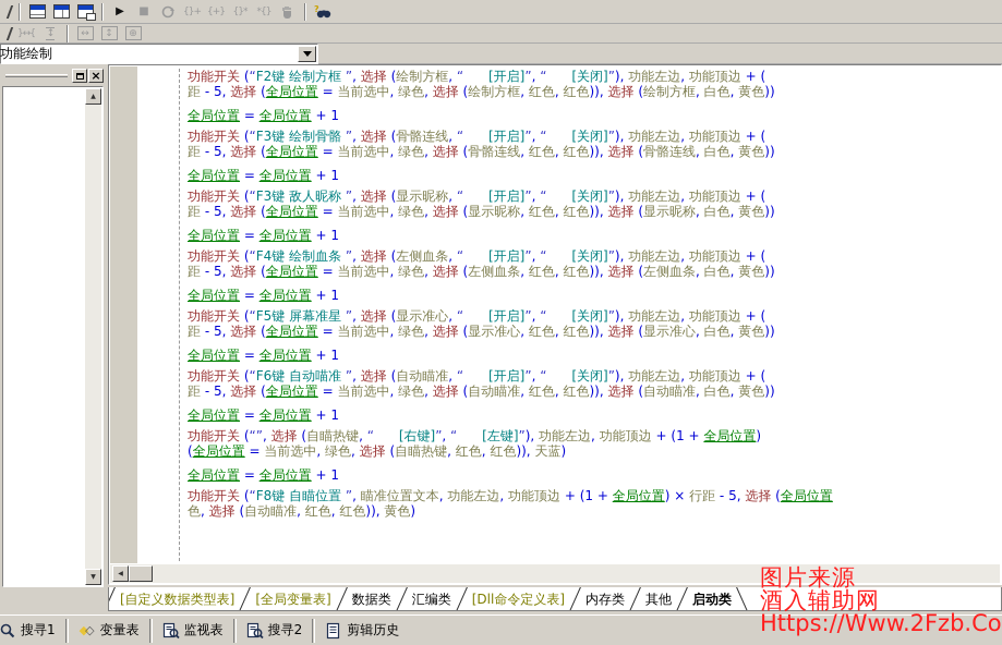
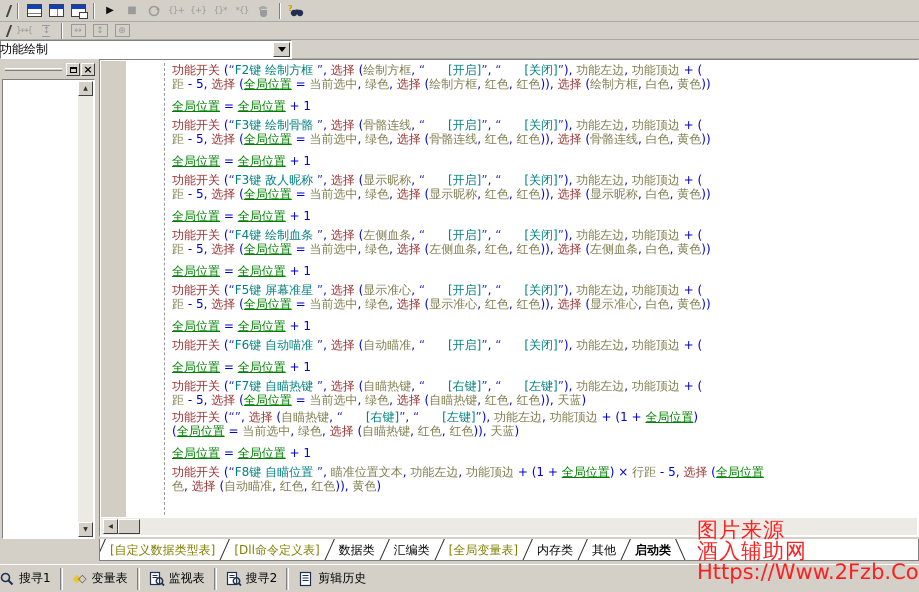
  ▶
  ■
  {}+
  {+}
  {}*
  *{}
  ?
  }↔{
  ↕
  ↔
  ↕
  ⊕
  功能绘制
  ×
  功能开关 (“F2键 绘制方框 ”, 选择 (绘制方框, “ [开启]”, “ [关闭]”), 功能左边, 功能顶边 + (
  距 - 5, 选择 (全局位置 = 当前选中, 绿色, 选择 (绘制方框, 红色, 红色)), 选择 (绘制方框, 白色, 黄色))
  全局位置 = 全局位置 + 1
  功能开关 (“F3键 绘制骨骼 ”, 选择 (骨骼连线, “ [开启]”, “ [关闭]”), 功能左边, 功能顶边 + (
  距 - 5, 选择 (全局位置 = 当前选中, 绿色, 选择 (骨骼连线, 红色, 红色)), 选择 (骨骼连线, 白色, 黄色))
  全局位置 = 全局位置 + 1
  功能开关 (“F3键 敌人昵称 ”, 选择 (显示昵称, “ [开启]”, “ [关闭]”), 功能左边, 功能顶边 + (
  距 - 5, 选择 (全局位置 = 当前选中, 绿色, 选择 (显示昵称, 红色, 红色)), 选择 (显示昵称, 白色, 黄色))
  全局位置 = 全局位置 + 1
  功能开关 (“F4键 绘制血条 ”, 选择 (左侧血条, “ [开启]”, “ [关闭]”), 功能左边, 功能顶边 + (
  距 - 5, 选择 (全局位置 = 当前选中, 绿色, 选择 (左侧血条, 红色, 红色)), 选择 (左侧血条, 白色, 黄色))
  全局位置 = 全局位置 + 1
  功能开关 (“F5键 屏幕准星 ”, 选择 (显示准心, “ [开启]”, “ [关闭]”), 功能左边, 功能顶边 + (
  距 - 5, 选择 (全局位置 = 当前选中, 绿色, 选择 (显示准心, 红色, 红色)), 选择 (显示准心, 白色, 黄色))
  全局位置 = 全局位置 + 1
  功能开关 (“F6键 自动喵准 ”, 选择 (自动瞄准, “ [开启]”, “ [关闭]”), 功能左边, 功能顶边 + (
- 距 - 5, 选择 (全局位置 = 当前选中, 绿色, 选择 (自动瞄准, 红色, 红色)), 选择 (自动瞄准, 白色, 黄色))
  全局位置 = 全局位置 + 1
+ 功能开关 (“F7键 自瞄热键 ”, 选择 (自瞄热键, “ [右键]”, “ [左键]”), 功能左边, 功能顶边 + (
+ 距 - 5, 选择 (全局位置 = 当前选中, 绿色, 选择 (自瞄热键, 红色, 红色)), 天蓝)
  功能开关 (“”, 选择 (自瞄热键, “ [右键]”, “ [左键]”), 功能左边, 功能顶边 + (1 + 全局位置)
  (全局位置 = 当前选中, 绿色, 选择 (自瞄热键, 红色, 红色)), 天蓝)
  全局位置 = 全局位置 + 1
  功能开关 (“F8键 自瞄位置 ”, 瞄准位置文本, 功能左边, 功能顶边 + (1 + 全局位置) × 行距 - 5, 选择 (全局位置
  色, 选择 (自动瞄准, 红色, 红色)), 黄色)
  [自定义数据类型表]
- [全局变量表]
+ [Dll命令定义表]
  数据类
  汇编类
- [Dll命令定义表]
+ [全局变量表]
  内存类
  其他
  启动类
  搜寻1
  ◆
  ◇
  变量表
  监视表
  搜寻2
  剪辑历史
  图片来源
  酒入辅助网
  Https://Www.2Fzb.Co
